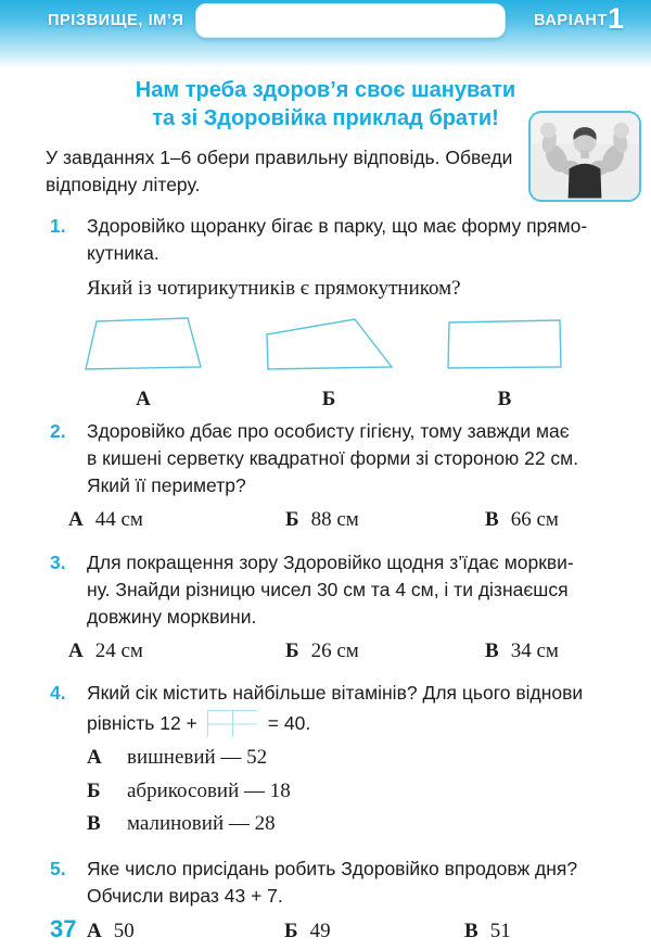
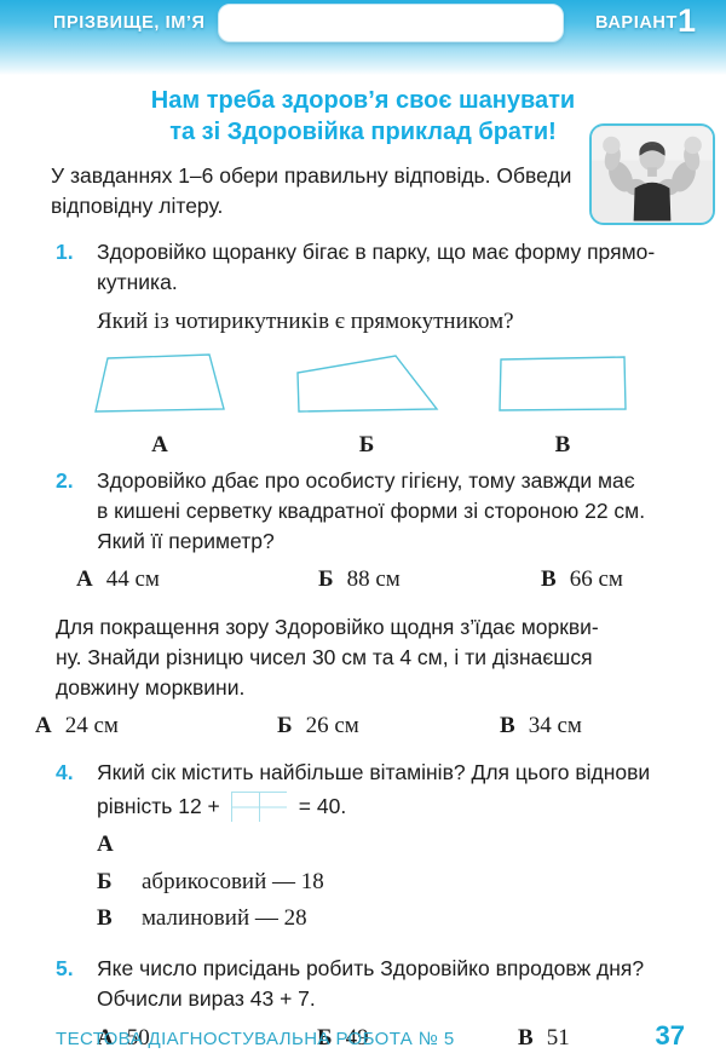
  ПРІЗВИЩЕ, ІМ’Я
  ВАРІАНТ
  1
  Нам треба здоров’я своє шанувати
  та зі Здоровійка приклад брати!
  У завданнях 1–6 обери правильну відповідь. Обведи
  відповідну літеру.
  1.
  Здоровійко щоранку бігає в парку, що має форму прямо-
  кутника.
  Який із чотирикутників є прямокутником?
  А
  Б
  В
  2.
  Здоровійко дбає про особисту гігієну, тому завжди має
  в кишені серветку квадратної форми зі стороною 22 см.
  Який її периметр?
  А
  44 см
  Б
  88 см
  В
  66 см
- 3.
  Для покращення зору Здоровійко щодня з’їдає моркви-
  ну. Знайди різницю чисел 30 см та 4 см, і ти дізнаєшся
  довжину морквини.
  А
  24 см
  Б
  26 см
  В
  34 см
  4.
  Який сік містить найбільше вітамінів? Для цього віднови
  рівність 12 +
  = 40.
  А
- вишневий — 52
  Б
  абрикосовий — 18
  В
  малиновий — 28
  5.
  Яке число присідань робить Здоровійко впродовж дня?
  Обчисли вираз 43 + 7.
  А
  50
  Б
  49
  В
  51
+ ТЕСТОВА ДІАГНОСТУВАЛЬНА РОБОТА № 5
  37
